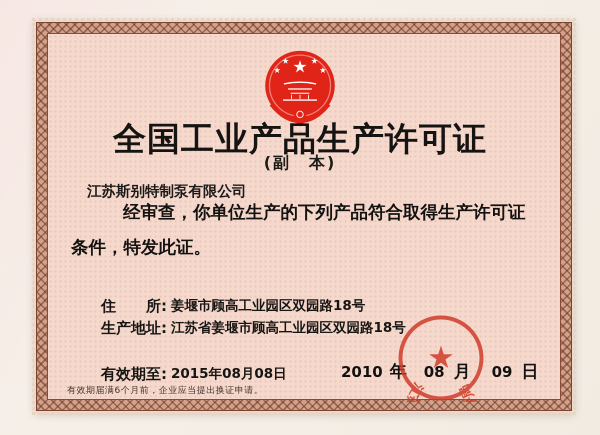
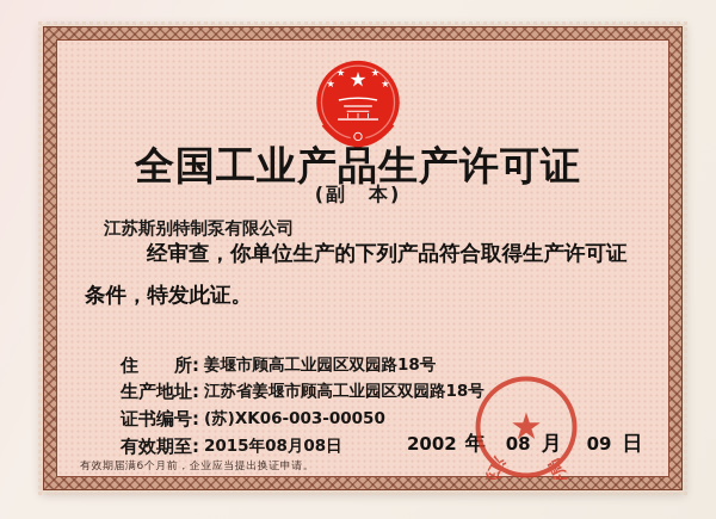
  全国工业产品生产许可证
  (副 本)
  江苏斯别特制泵有限公司
  经审查，你单位生产的下列产品符合取得生产许可证
  条件，特发此证。
  住 所: 姜堰市顾高工业园区双园路18号
  生产地址: 江苏省姜堰市顾高工业园区双园路18号
+ 证书编号: (苏)XK06-003-00050
  有效期至: 2015年08月08日
- 2010 年 08 月 09 日
+ 2002 年 08 月 09 日
  有效期届满6个月前，企业应当提出换证申请。
